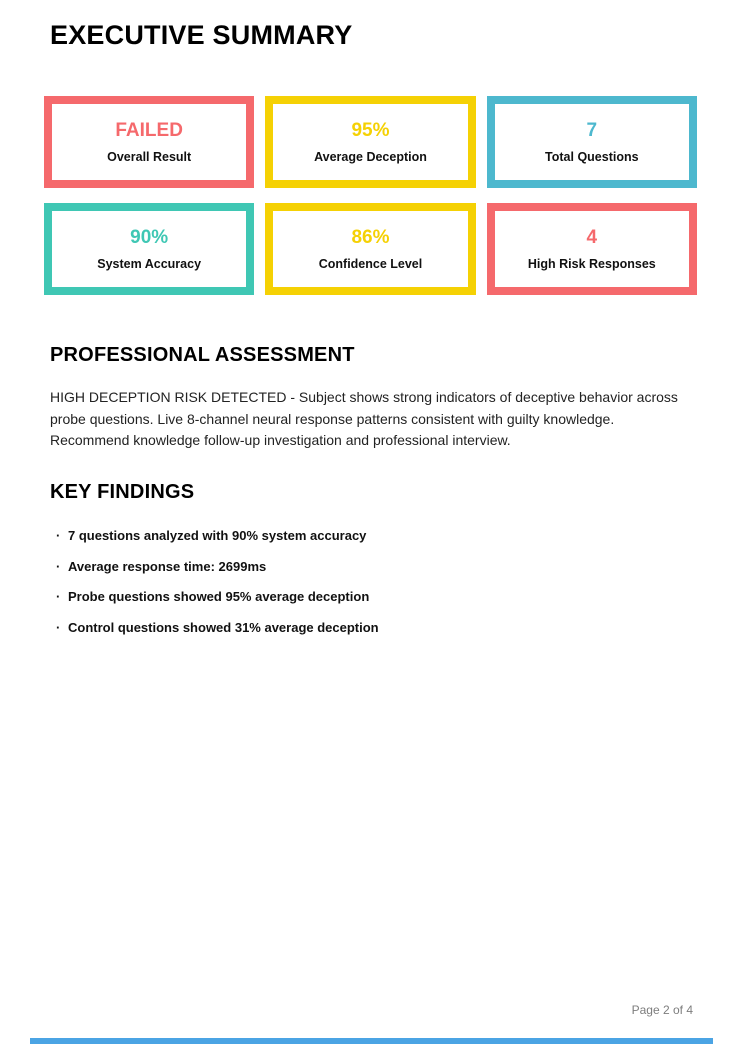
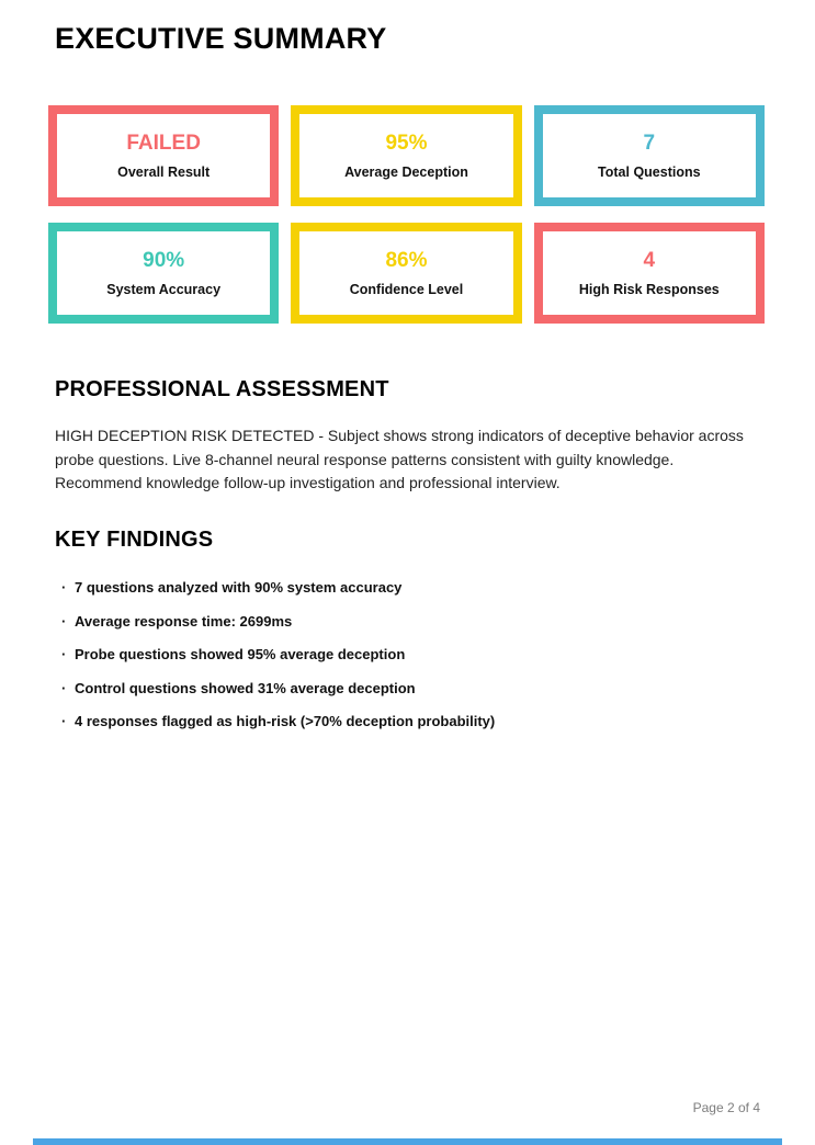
  EXECUTIVE SUMMARY
  FAILED
  Overall Result
  95%
  Average Deception
  7
  Total Questions
  90%
  System Accuracy
  86%
  Confidence Level
  4
  High Risk Responses
  PROFESSIONAL ASSESSMENT
  HIGH DECEPTION RISK DETECTED - Subject shows strong indicators of deceptive behavior across probe questions. Live 8-channel neural response patterns consistent with guilty knowledge. Recommend knowledge follow-up investigation and professional interview.
  KEY FINDINGS
  7 questions analyzed with 90% system accuracy
  Average response time: 2699ms
  Probe questions showed 95% average deception
  Control questions showed 31% average deception
+ 4 responses flagged as high-risk (>70% deception probability)
  Page 2 of 4
